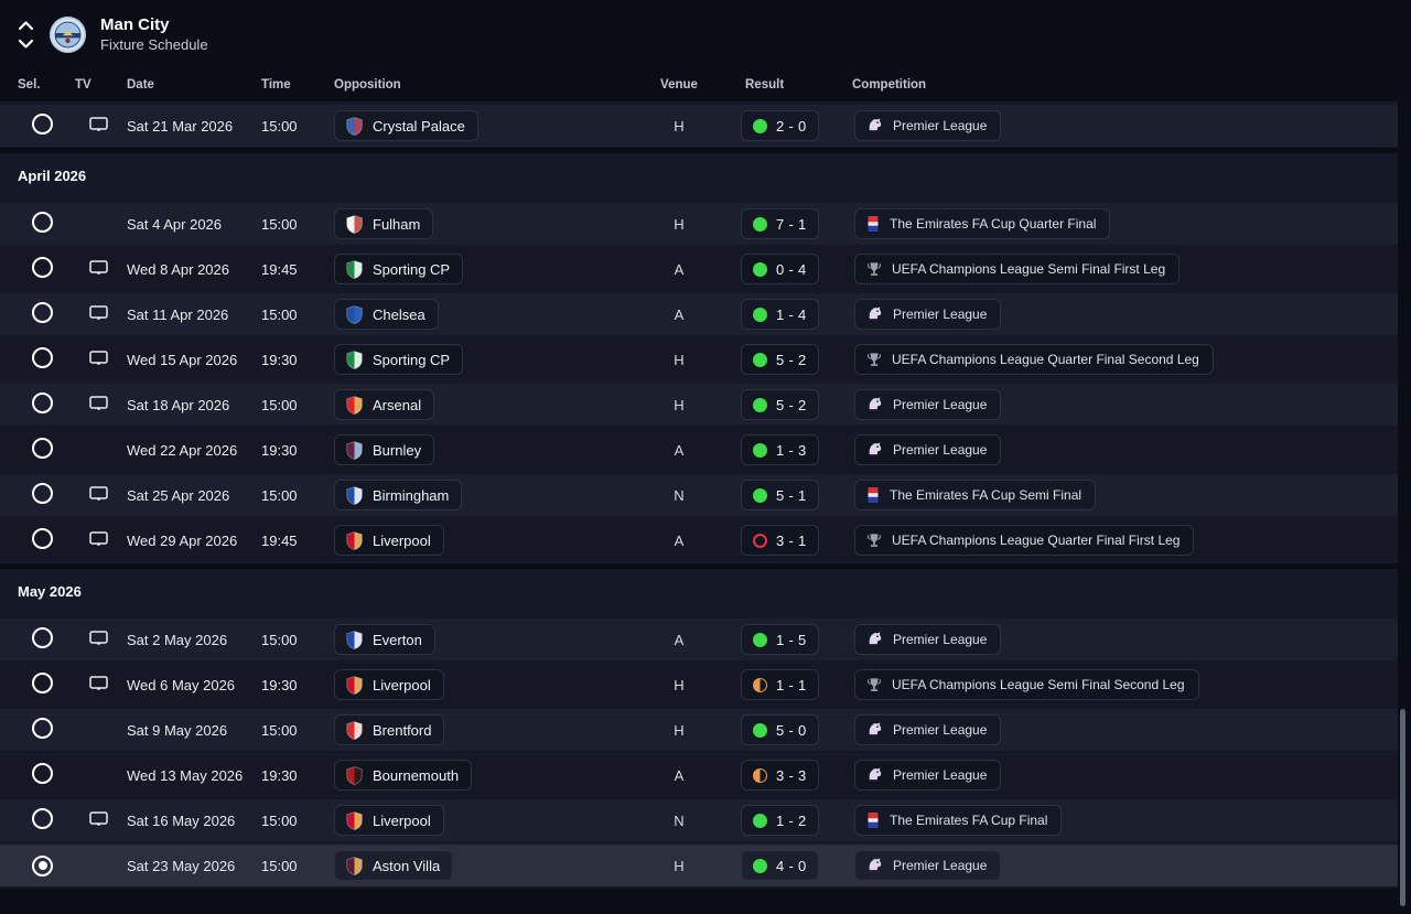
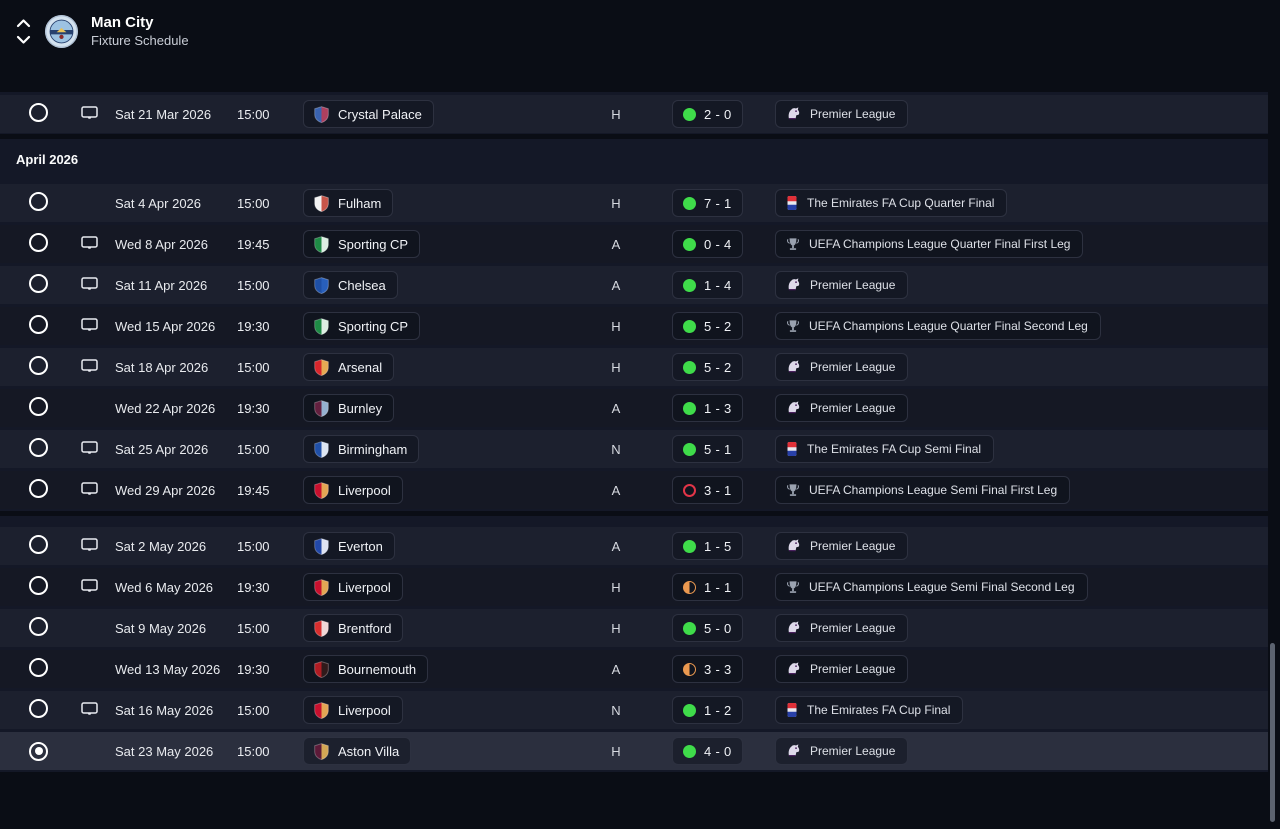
  Man City
  Fixture Schedule
- Sel.
- TV
- Date
- Time
- Opposition
- Venue
- Result
- Competition
  Sat 21 Mar 2026
  15:00
  Crystal Palace
  H
  2 - 0
  Premier League
  April 2026
  Sat 4 Apr 2026
  15:00
  Fulham
  H
  7 - 1
  The Emirates FA Cup Quarter Final
  Wed 8 Apr 2026
  19:45
  Sporting CP
  A
  0 - 4
- UEFA Champions League Semi Final First Leg
+ UEFA Champions League Quarter Final First Leg
  Sat 11 Apr 2026
  15:00
  Chelsea
  A
  1 - 4
  Premier League
  Wed 15 Apr 2026
  19:30
  Sporting CP
  H
  5 - 2
  UEFA Champions League Quarter Final Second Leg
  Sat 18 Apr 2026
  15:00
  Arsenal
  H
  5 - 2
  Premier League
  Wed 22 Apr 2026
  19:30
  Burnley
  A
  1 - 3
  Premier League
  Sat 25 Apr 2026
  15:00
  Birmingham
  N
  5 - 1
  The Emirates FA Cup Semi Final
  Wed 29 Apr 2026
  19:45
  Liverpool
  A
  3 - 1
- UEFA Champions League Quarter Final First Leg
+ UEFA Champions League Semi Final First Leg
- May 2026
  Sat 2 May 2026
  15:00
  Everton
  A
  1 - 5
  Premier League
  Wed 6 May 2026
  19:30
  Liverpool
  H
  1 - 1
  UEFA Champions League Semi Final Second Leg
  Sat 9 May 2026
  15:00
  Brentford
  H
  5 - 0
  Premier League
  Wed 13 May 2026
  19:30
  Bournemouth
  A
  3 - 3
  Premier League
  Sat 16 May 2026
  15:00
  Liverpool
  N
  1 - 2
  The Emirates FA Cup Final
  Sat 23 May 2026
  15:00
  Aston Villa
  H
  4 - 0
  Premier League
